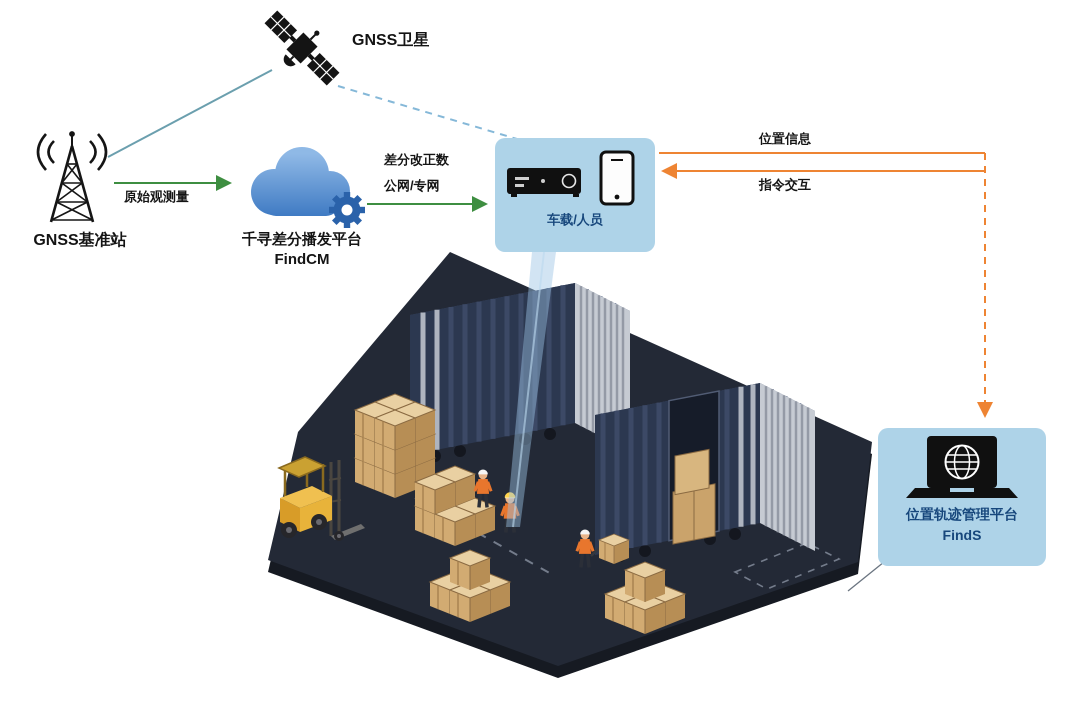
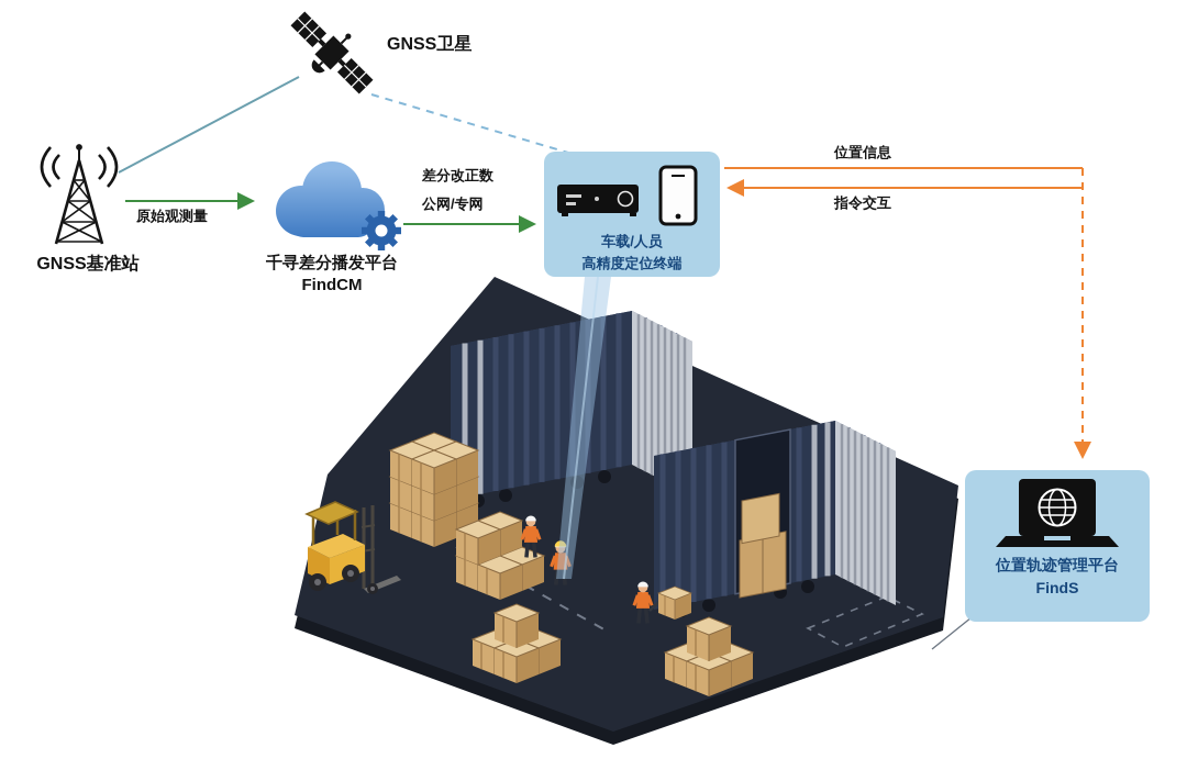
  GNSS卫星
  GNSS基准站
  千寻差分播发平台
  FindCM
  原始观测量
  差分改正数
  公网/专网
  位置信息
  指令交互
  车载/人员
+ 高精度定位终端
  位置轨迹管理平台
  FindS
